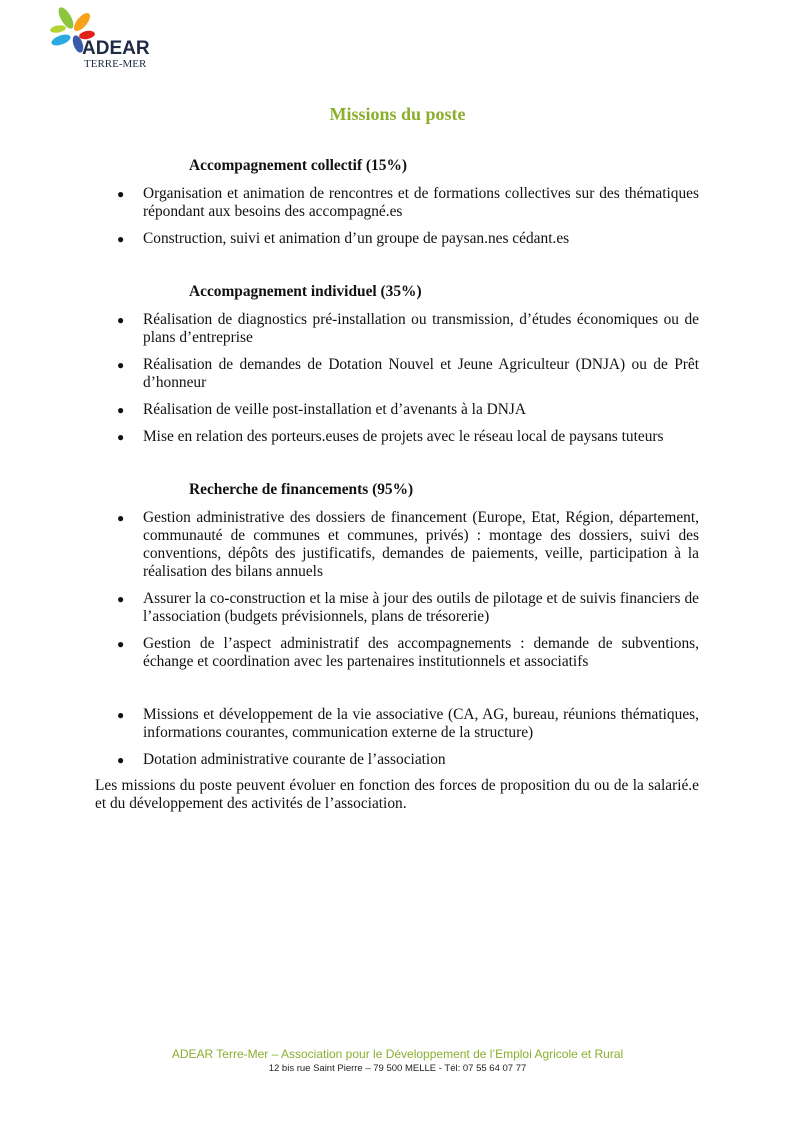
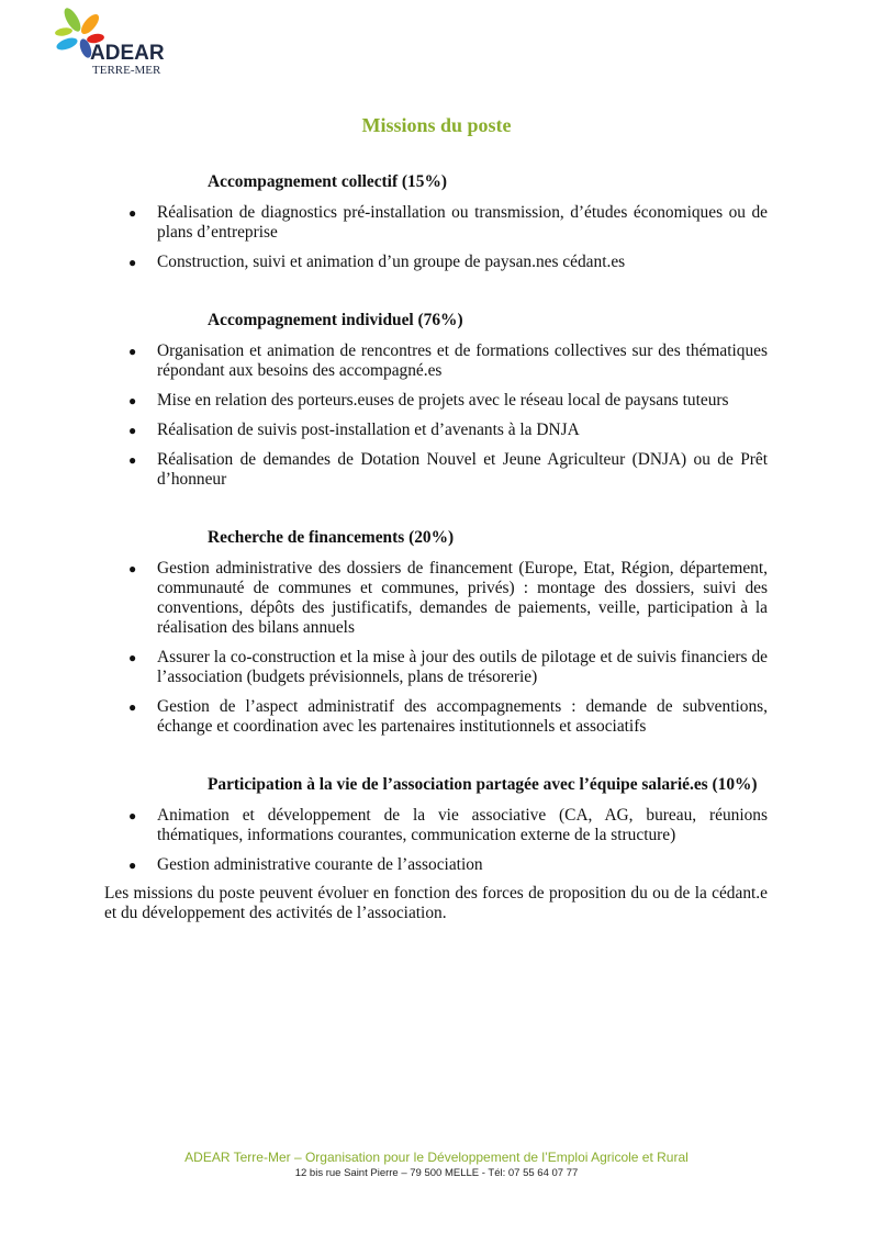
  ADEAR
  TERRE-MER
  Missions du poste
  Accompagnement collectif (15%)
  ●
- Organisation et animation de rencontres et de formations collectives sur des thématiques répondant aux besoins des accompagné.es
+ Réalisation de diagnostics pré-installation ou transmission, d’études économiques ou de plans d’entreprise
  ●
  Construction, suivi et animation d’un groupe de paysan.nes cédant.es
- Accompagnement individuel (35%)
+ Accompagnement individuel (76%)
  ●
- Réalisation de diagnostics pré-installation ou transmission, d’études économiques ou de plans d’entreprise
+ Organisation et animation de rencontres et de formations collectives sur des thématiques répondant aux besoins des accompagné.es
  ●
- Réalisation de demandes de Dotation Nouvel et Jeune Agriculteur (DNJA) ou de Prêt d’honneur
+ Mise en relation des porteurs.euses de projets avec le réseau local de paysans tuteurs
  ●
- Réalisation de veille post-installation et d’avenants à la DNJA
+ Réalisation de suivis post-installation et d’avenants à la DNJA
  ●
- Mise en relation des porteurs.euses de projets avec le réseau local de paysans tuteurs
+ Réalisation de demandes de Dotation Nouvel et Jeune Agriculteur (DNJA) ou de Prêt d’honneur
- Recherche de financements (95%)
+ Recherche de financements (20%)
  ●
  Gestion administrative des dossiers de financement (Europe, Etat, Région, département, communauté de communes et communes, privés) : montage des dossiers, suivi des conventions, dépôts des justificatifs, demandes de paiements, veille, participation à la réalisation des bilans annuels
  ●
  Assurer la co-construction et la mise à jour des outils de pilotage et de suivis financiers de l’association (budgets prévisionnels, plans de trésorerie)
  ●
  Gestion de l’aspect administratif des accompagnements : demande de subventions, échange et coordination avec les partenaires institutionnels et associatifs
+ Participation à la vie de l’association partagée avec l’équipe salarié.es (10%)
  ●
- Missions et développement de la vie associative (CA, AG, bureau, réunions thématiques, informations courantes, communication externe de la structure)
+ Animation et développement de la vie associative (CA, AG, bureau, réunions thématiques, informations courantes, communication externe de la structure)
  ●
- Dotation administrative courante de l’association
+ Gestion administrative courante de l’association
- Les missions du poste peuvent évoluer en fonction des forces de proposition du ou de la salarié.e et du développement des activités de l’association.
+ Les missions du poste peuvent évoluer en fonction des forces de proposition du ou de la cédant.e et du développement des activités de l’association.
- ADEAR Terre-Mer – Association pour le Développement de l’Emploi Agricole et Rural
+ ADEAR Terre-Mer – Organisation pour le Développement de l’Emploi Agricole et Rural
  12 bis rue Saint Pierre – 79 500 MELLE - Tél: 07 55 64 07 77
